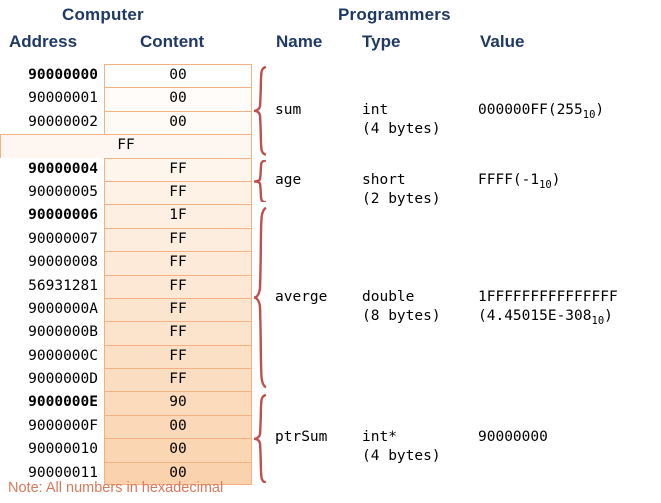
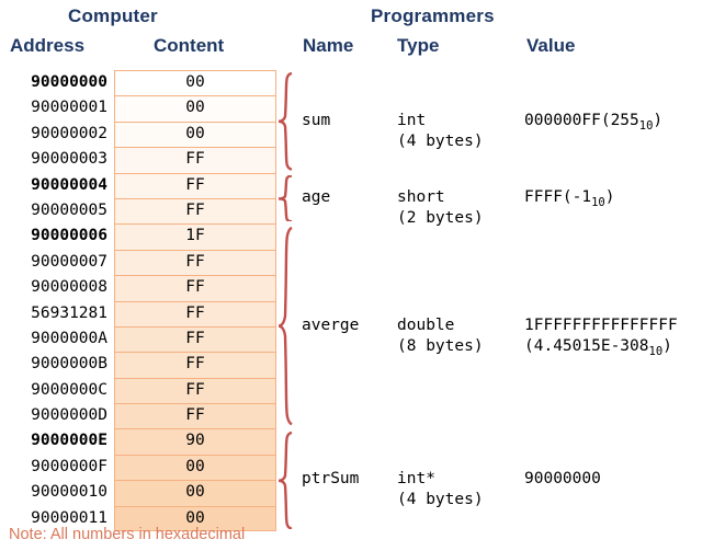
  Computer
  Programmers
  Address
  Content
  Name
  Type
  Value
  90000000
  00
  90000001
  00
  90000002
  00
+ 90000003
  FF
  90000004
  FF
  90000005
  FF
  90000006
  1F
  90000007
  FF
  90000008
  FF
  56931281
  FF
  9000000A
  FF
  9000000B
  FF
  9000000C
  FF
  9000000D
  FF
  9000000E
  90
  9000000F
  00
  90000010
  00
  90000011
  00
  sum
  int
  (4 bytes)
  000000FF(25510)
  age
  short
  (2 bytes)
  FFFF(-110)
  averge
  double
  (8 bytes)
  1FFFFFFFFFFFFFFF
  (4.45015E-30810)
  ptrSum
  int*
  (4 bytes)
  90000000
  Note: All numbers in hexadecimal
